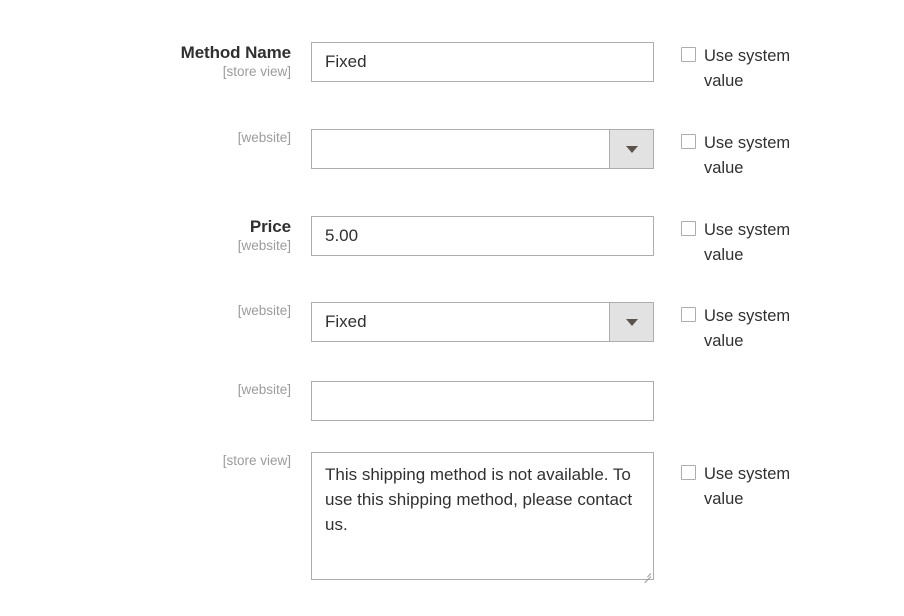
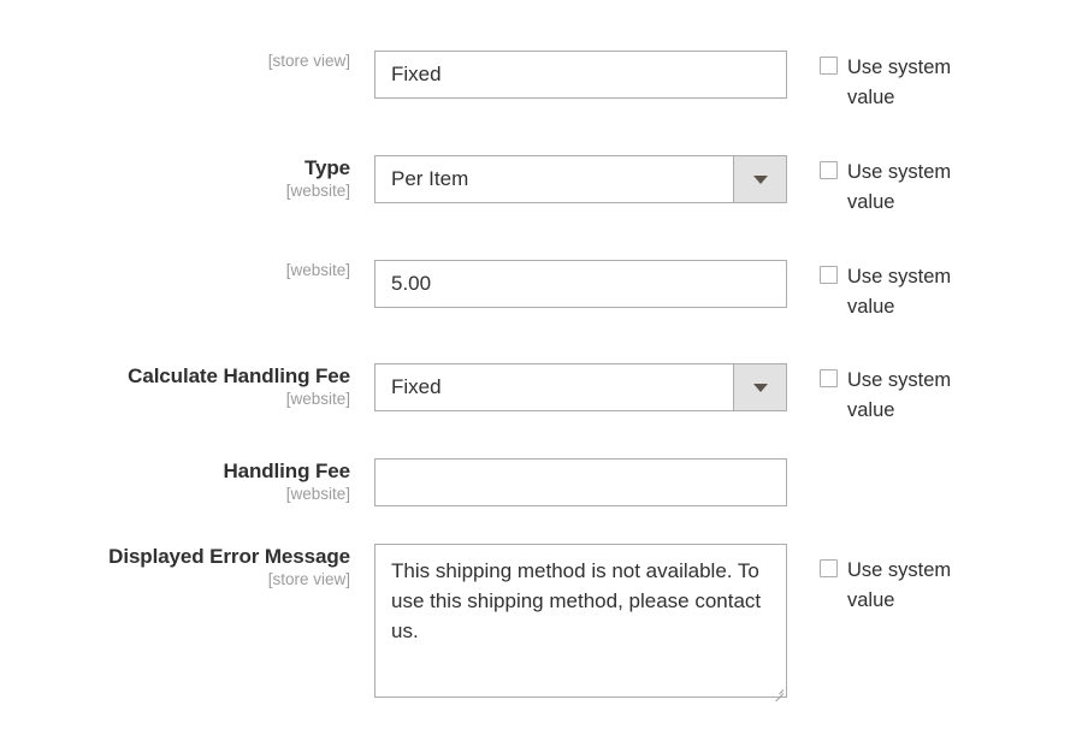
- Method Name
  [store view]
  Fixed
  Use system value
+ Type
  [website]
+ Per Item
  Use system value
- Price
  [website]
  5.00
  Use system value
+ Calculate Handling Fee
  [website]
  Fixed
  Use system value
+ Handling Fee
  [website]
+ Displayed Error Message
  [store view]
  This shipping method is not available. To use this shipping method, please contact us.
  Use system value
